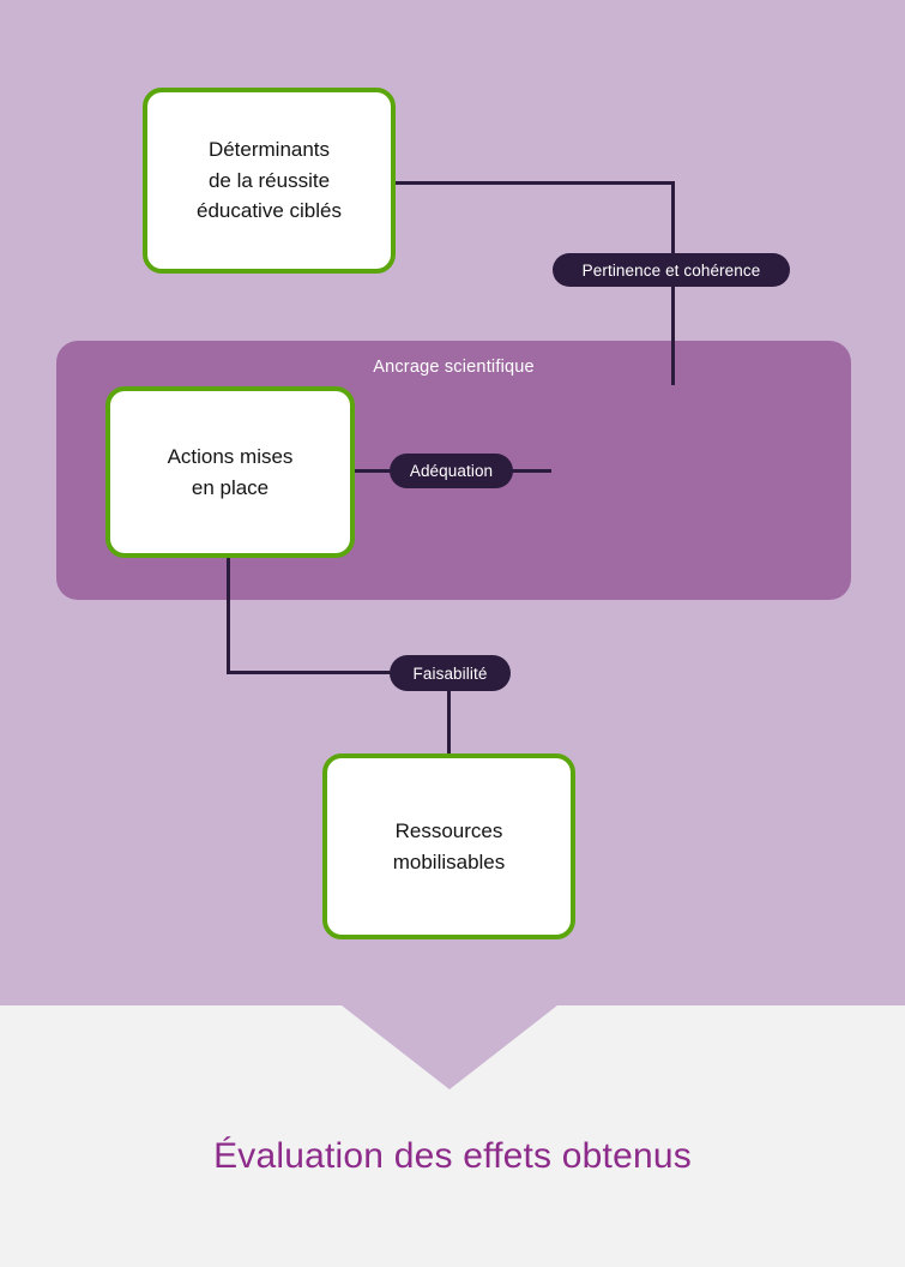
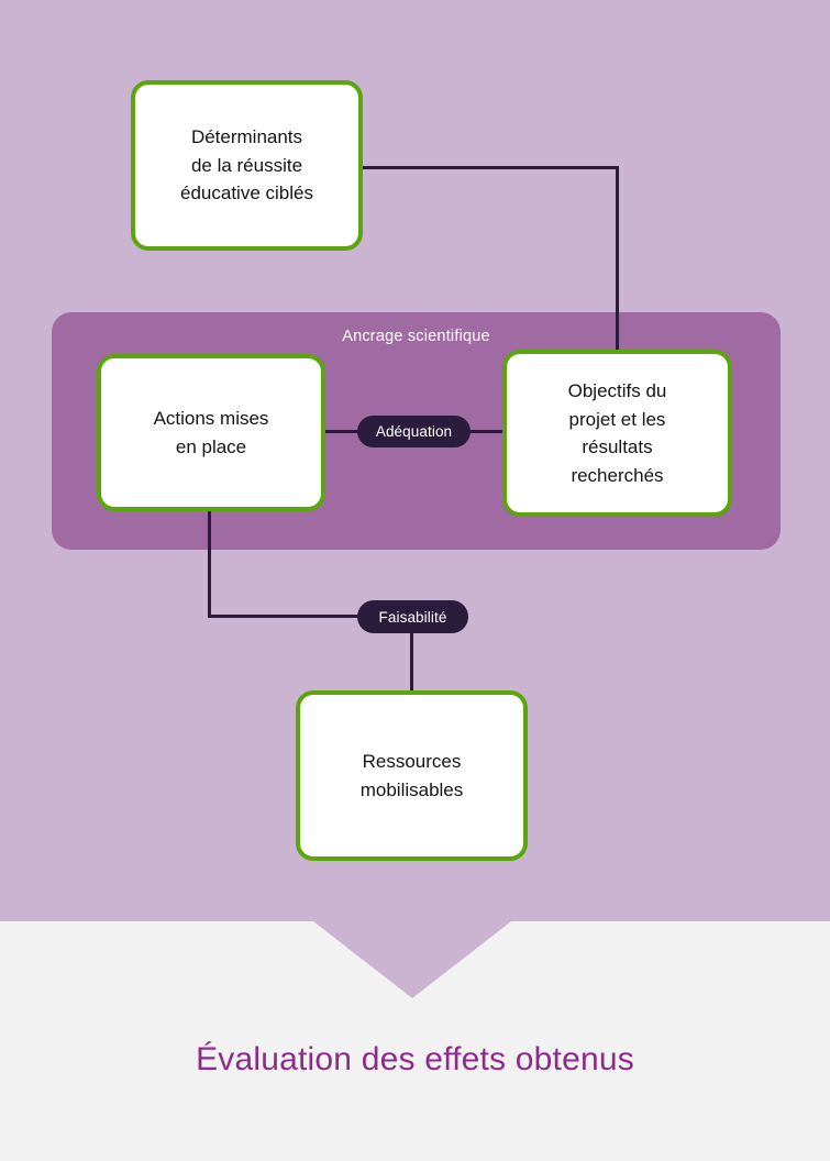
  Ancrage scientifique
  Déterminants
  de la réussite
  éducative ciblés
  Actions mises
  en place
+ Objectifs du
+ projet et les
+ résultats
+ recherchés
  Ressources
  mobilisables
- Pertinence et cohérence
  Adéquation
  Faisabilité
  Évaluation des effets obtenus
